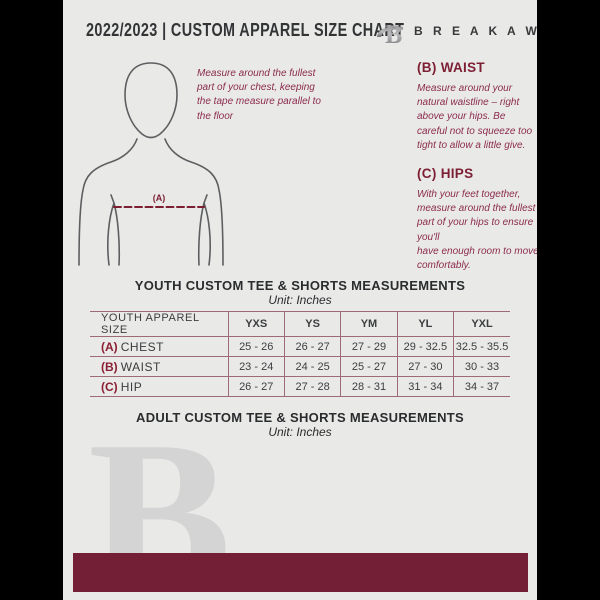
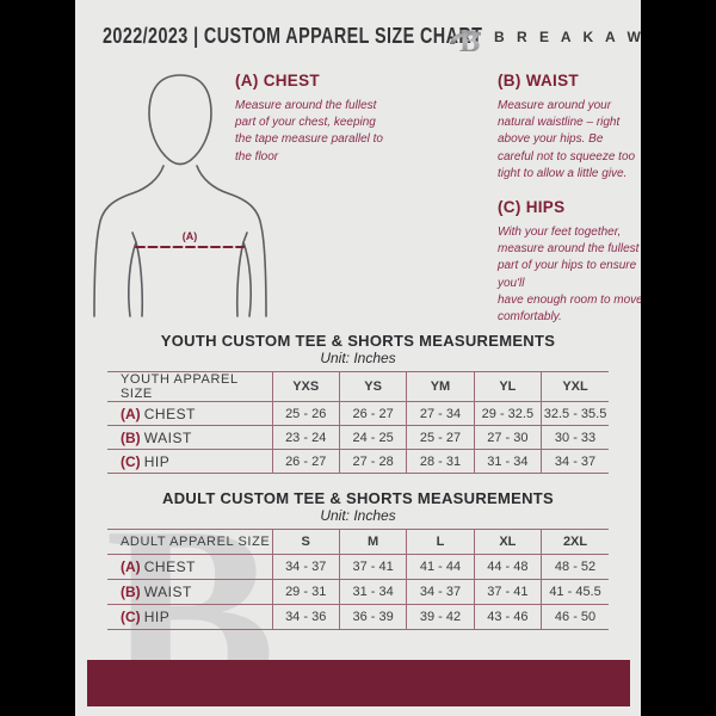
  2022/2023 | CUSTOM APPAREL SIZE CHAT
  B
  B R E A K A W
  (A)
+ (A) CHEST
  Measure around the fullest part of your chest, keeping the tape measure parallel to the floor
  (B) WAIST
  Measure around your natural waistline – right above your hips. Be careful not to squeeze too tight to allow a little give.
  (C) HIPS
  With your feet together, measure around the fullest part of your hips to ensure you'll
  have enough room to move comfortably.
  B
  YOUTH CUSTOM TEE & SHORTS MEASUREMENTS
  Unit: Inches
  YOUTH APPAREL SIZE	YXS	YS	YM	YL	YXL
- (A) CHEST	25 - 26	26 - 27	27 - 29	29 - 32.5	32.5 - 35.5
+ (A) CHEST	25 - 26	26 - 27	27 - 34	29 - 32.5	32.5 - 35.5
  (B) WAIST	23 - 24	24 - 25	25 - 27	27 - 30	30 - 33
  (C) HIP	26 - 27	27 - 28	28 - 31	31 - 34	34 - 37
  ADULT CUSTOM TEE & SHORTS MEASUREMENTS
  Unit: Inches
+ ADULT APPAREL SIZE	S	M	L	XL	2XL
+ (A) CHEST	34 - 37	37 - 41	41 - 44	44 - 48	48 - 52
+ (B) WAIST	29 - 31	31 - 34	34 - 37	37 - 41	41 - 45.5
+ (C) HIP	34 - 36	36 - 39	39 - 42	43 - 46	46 - 50
